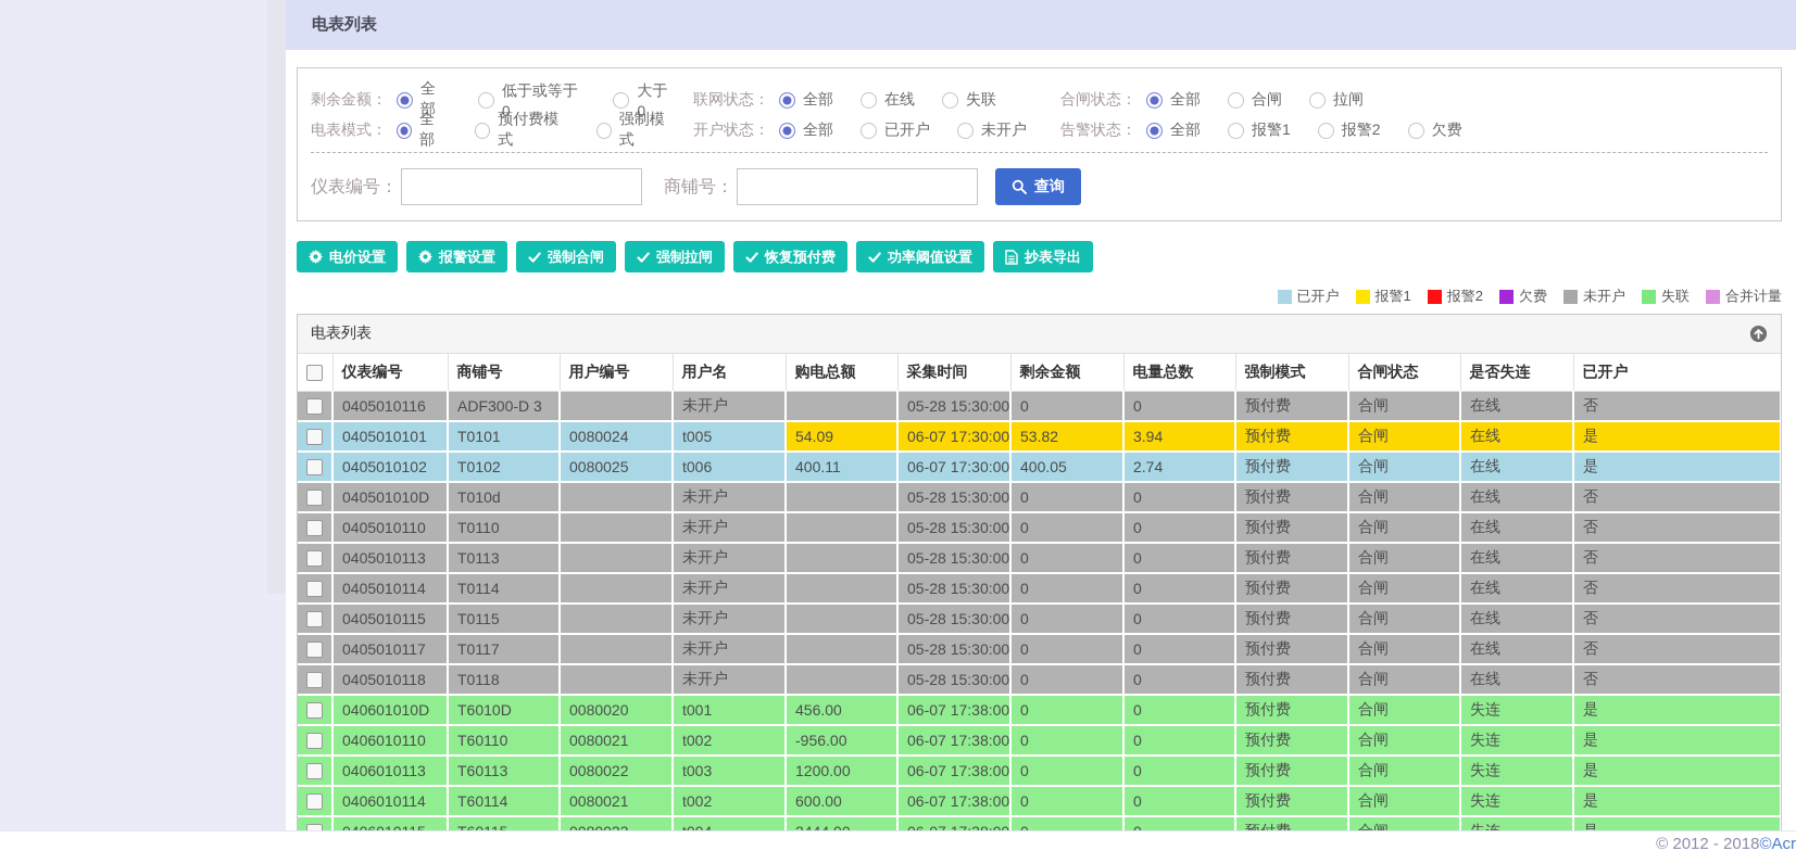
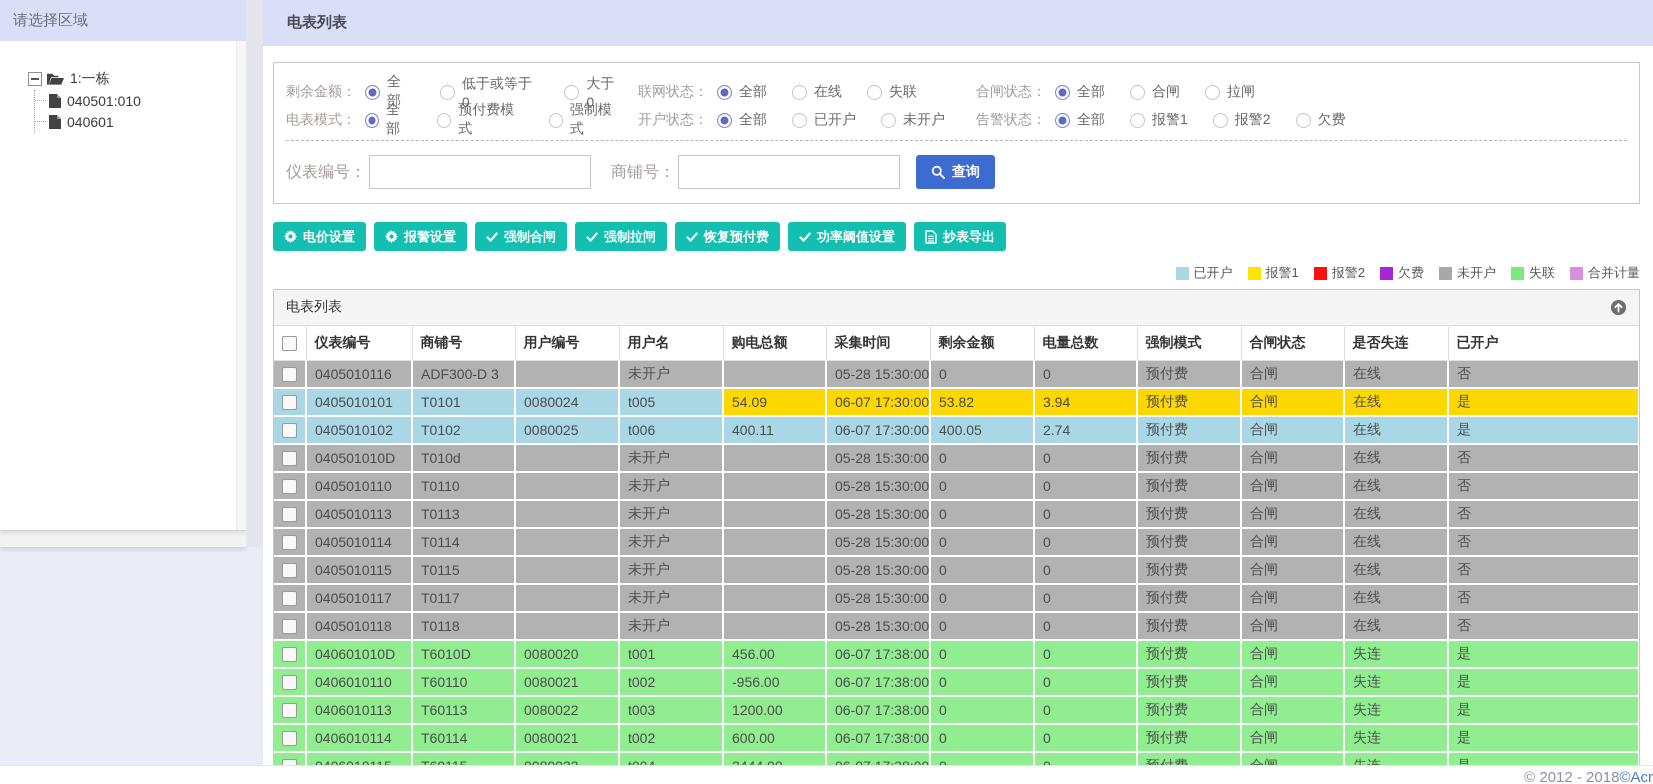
+ 请选择区域
+ 1:一栋
+ 040501:010
+ 040601
  电表列表
  剩余金额：
  全部
  低于或等于0
  大于0
  联网状态：
  全部
  在线
  失联
  合闸状态：
  全部
  合闸
  拉闸
  电表模式：
  全部
  预付费模式
  强制模式
  开户状态：
  全部
  已开户
  未开户
  告警状态：
  全部
  报警1
  报警2
  欠费
  仪表编号：
  商铺号：
  查询
  电价设置
  报警设置
  强制合闸
  强制拉闸
  恢复预付费
  功率阈值设置
  抄表导出
  已开户
  报警1
  报警2
  欠费
  未开户
  失联
  合并计量
  电表列表
  	仪表编号	商铺号	用户编号	用户名	购电总额	采集时间	剩余金额	电量总数	强制模式	合闸状态	是否失连	已开户
  	0405010116	ADF300-D 3		未开户		05-28 15:30:00	0	0	预付费	合闸	在线	否
  	0405010101	T0101	0080024	t005	54.09	06-07 17:30:00	53.82	3.94	预付费	合闸	在线	是
  	0405010102	T0102	0080025	t006	400.11	06-07 17:30:00	400.05	2.74	预付费	合闸	在线	是
  	040501010D	T010d		未开户		05-28 15:30:00	0	0	预付费	合闸	在线	否
  	0405010110	T0110		未开户		05-28 15:30:00	0	0	预付费	合闸	在线	否
  	0405010113	T0113		未开户		05-28 15:30:00	0	0	预付费	合闸	在线	否
  	0405010114	T0114		未开户		05-28 15:30:00	0	0	预付费	合闸	在线	否
  	0405010115	T0115		未开户		05-28 15:30:00	0	0	预付费	合闸	在线	否
  	0405010117	T0117		未开户		05-28 15:30:00	0	0	预付费	合闸	在线	否
  	0405010118	T0118		未开户		05-28 15:30:00	0	0	预付费	合闸	在线	否
  	040601010D	T6010D	0080020	t001	456.00	06-07 17:38:00	0	0	预付费	合闸	失连	是
  	0406010110	T60110	0080021	t002	-956.00	06-07 17:38:00	0	0	预付费	合闸	失连	是
  	0406010113	T60113	0080022	t003	1200.00	06-07 17:38:00	0	0	预付费	合闸	失连	是
  	0406010114	T60114	0080021	t002	600.00	06-07 17:38:00	0	0	预付费	合闸	失连	是
  © 2012 - 2018
  ©Acr
